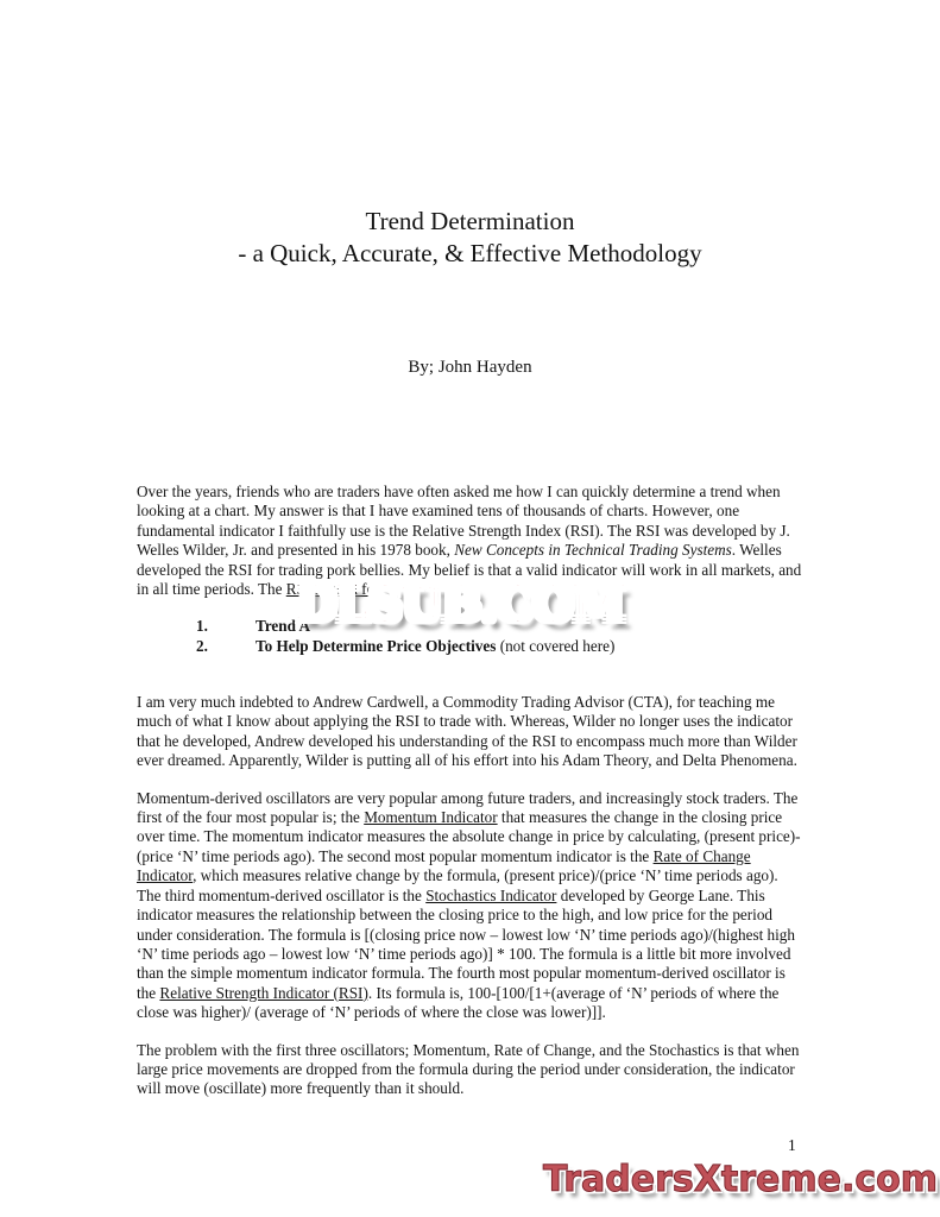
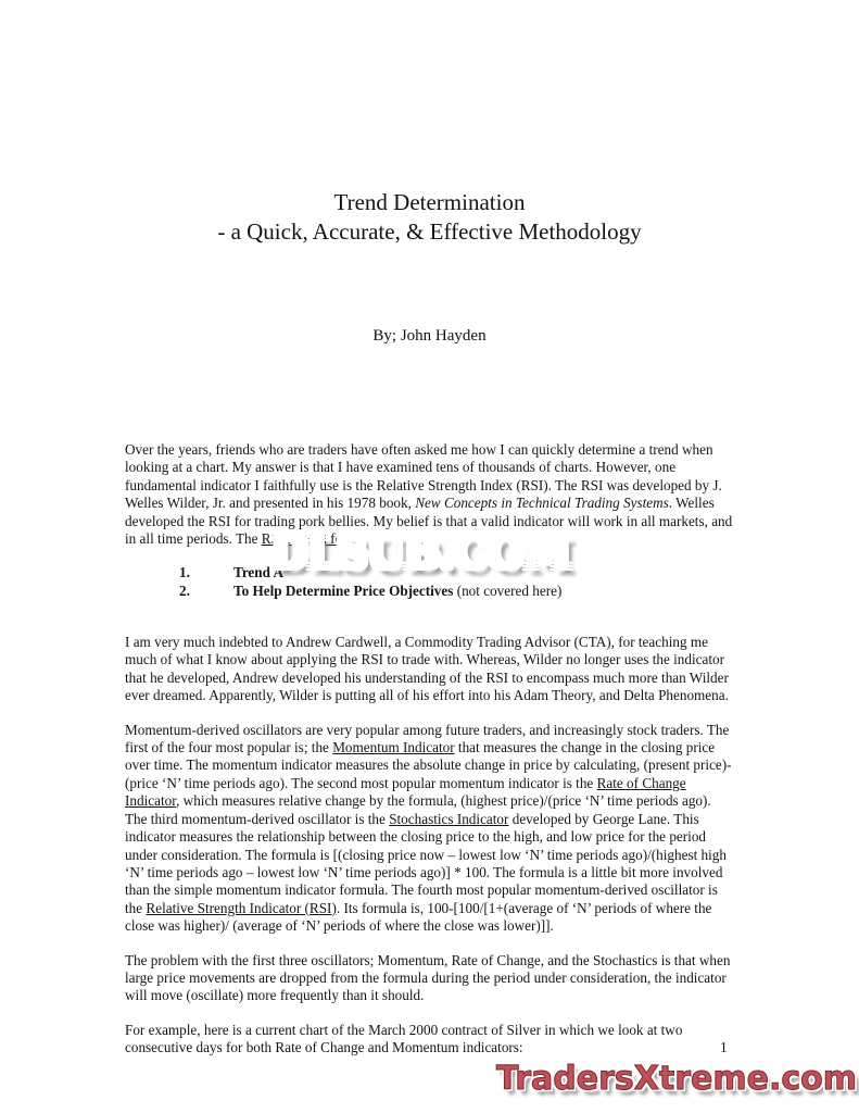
  Trend Determination
  - a Quick, Accurate, & Effective Methodology
  By; John Hayden
  Over the years, friends who are traders have often asked me how I can quickly determine a trend when looking at a chart. My answer is that I have examined tens of thousands of charts. However, one fundamental indicator I faithfully use is the Relative Strength Index (RSI). The RSI was developed by J. Welles Wilder, Jr. and presented in his 1978 book, New Concepts in Technical Trading Systems. Welles developed the RSI for trading pork bellies. My belief is that a valid indicator will work in all markets, and in all time periods. The R
  1. Trend
  2. To Help Determine Price Objectives (not covered here)
  I am very much indebted to Andrew Cardwell, a Commodity Trading Advisor (CTA), for teaching me much of what I know about applying the RSI to trade with. Whereas, Wilder no longer uses the indicator that he developed, Andrew developed his understanding of the RSI to encompass much more than Wilder ever dreamed. Apparently, Wilder is putting all of his effort into his Adam Theory, and Delta Phenomena.
- Momentum-derived oscillators are very popular among future traders, and increasingly stock traders. The first of the four most popular is; the Momentum Indicator that measures the change in the closing price over time. The momentum indicator measures the absolute change in price by calculating, (present price)-(price ‘N’ time periods ago). The second most popular momentum indicator is the Rate of Change Indicator, which measures relative change by the formula, (present price)/(price ‘N’ time periods ago). The third momentum-derived oscillator is the Stochastics Indicator developed by George Lane. This indicator measures the relationship between the closing price to the high, and low price for the period under consideration. The formula is [(closing price now – lowest low ‘N’ time periods ago)/(highest high ‘N’ time periods ago – lowest low ‘N’ time periods ago)] * 100. The formula is a little bit more involved than the simple momentum indicator formula. The fourth most popular momentum-derived oscillator is the Relative Strength Indicator (RSI). Its formula is, 100-[100/[1+(average of ‘N’ periods of where the close was higher)/ (average of ‘N’ periods of where the close was lower)]].
+ Momentum-derived oscillators are very popular among future traders, and increasingly stock traders. The first of the four most popular is; the Momentum Indicator that measures the change in the closing price over time. The momentum indicator measures the absolute change in price by calculating, (present price)-(price ‘N’ time periods ago). The second most popular momentum indicator is the Rate of Change Indicator, which measures relative change by the formula, (highest price)/(price ‘N’ time periods ago). The third momentum-derived oscillator is the Stochastics Indicator developed by George Lane. This indicator measures the relationship between the closing price to the high, and low price for the period under consideration. The formula is [(closing price now – lowest low ‘N’ time periods ago)/(highest high ‘N’ time periods ago – lowest low ‘N’ time periods ago)] * 100. The formula is a little bit more involved than the simple momentum indicator formula. The fourth most popular momentum-derived oscillator is the Relative Strength Indicator (RSI). Its formula is, 100-[100/[1+(average of ‘N’ periods of where the close was higher)/ (average of ‘N’ periods of where the close was lower)]].
  The problem with the first three oscillators; Momentum, Rate of Change, and the Stochastics is that when large price movements are dropped from the formula during the period under consideration, the indicator will move (oscillate) more frequently than it should.
+ For example, here is a current chart of the March 2000 contract of Silver in which we look at two consecutive days for both Rate of Change and Momentum indicators:
  DLSUB.COM
  1
  TradersXtreme.com
